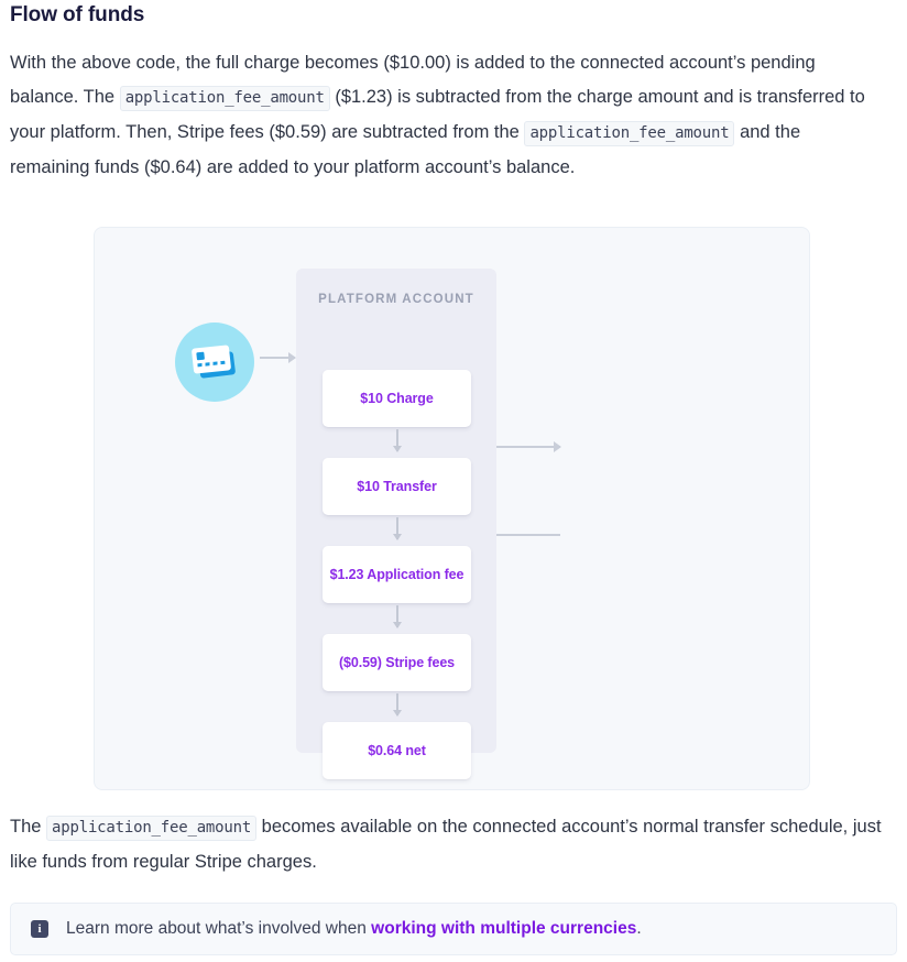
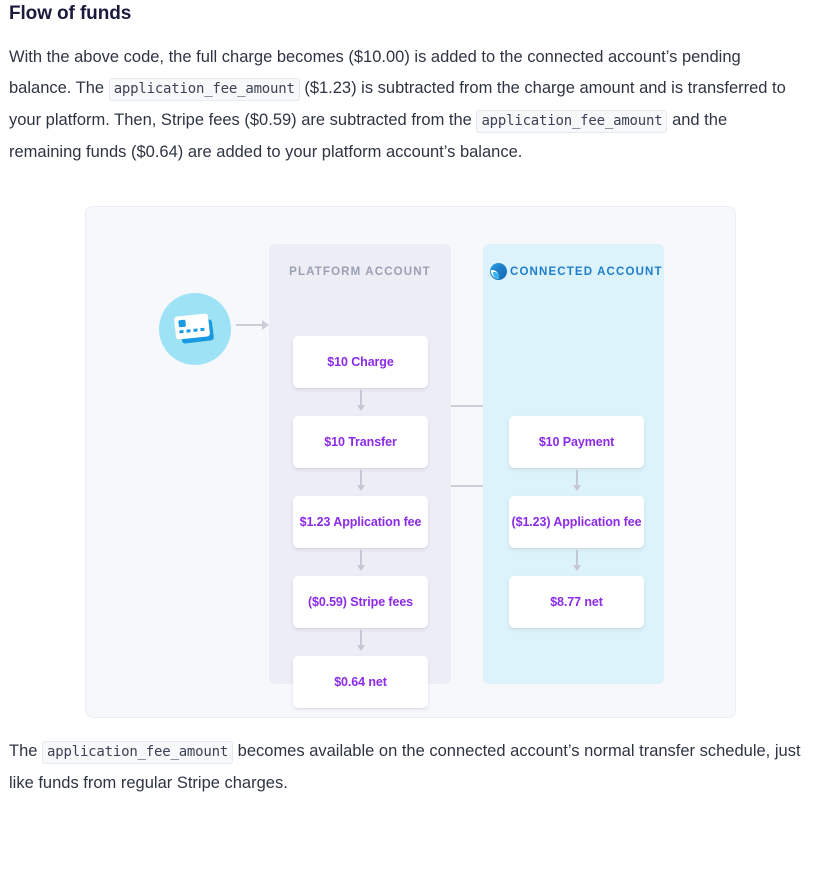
  Flow of funds
  With the above code, the full charge becomes ($10.00) is added to the connected account’s pending balance. The application_fee_amount ($1.23) is subtracted from the charge amount and is transferred to your platform. Then, Stripe fees ($0.59) are subtracted from the application_fee_amount and the remaining funds ($0.64) are added to your platform account’s balance.
  PLATFORM ACCOUNT
  $10 Charge
  $10 Transfer
  $1.23 Application fee
  ($0.59) Stripe fees
  $0.64 net
+ CONNECTED ACCOUNT
+ $10 Payment
+ ($1.23) Application fee
+ $8.77 net
  The application_fee_amount becomes available on the connected account’s normal transfer schedule, just like funds from regular Stripe charges.
- i
- Learn more about what’s involved when working with multiple currencies.
